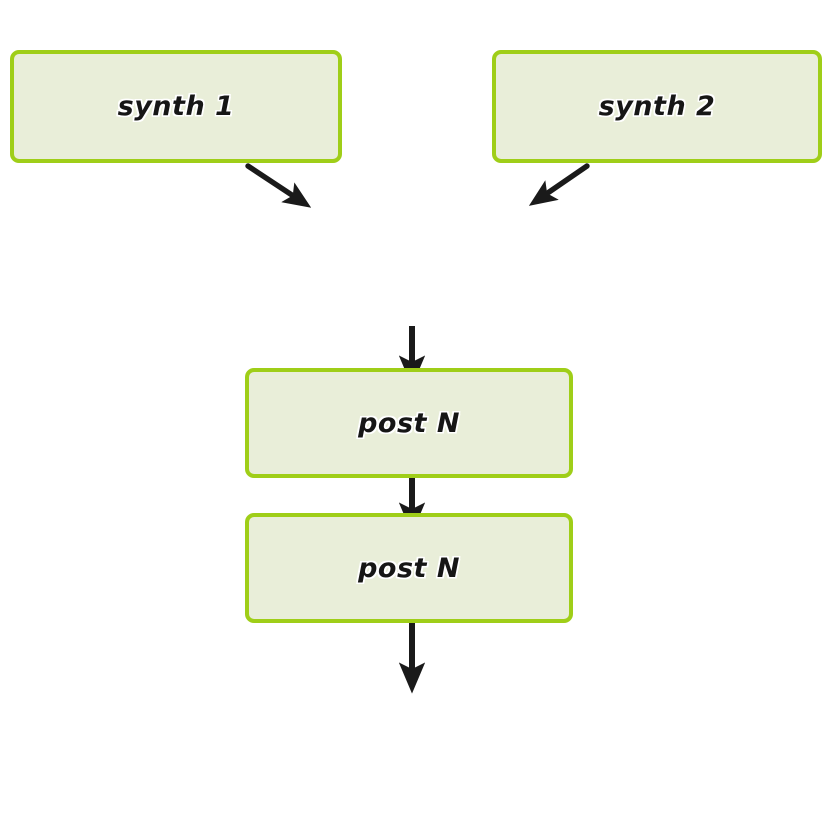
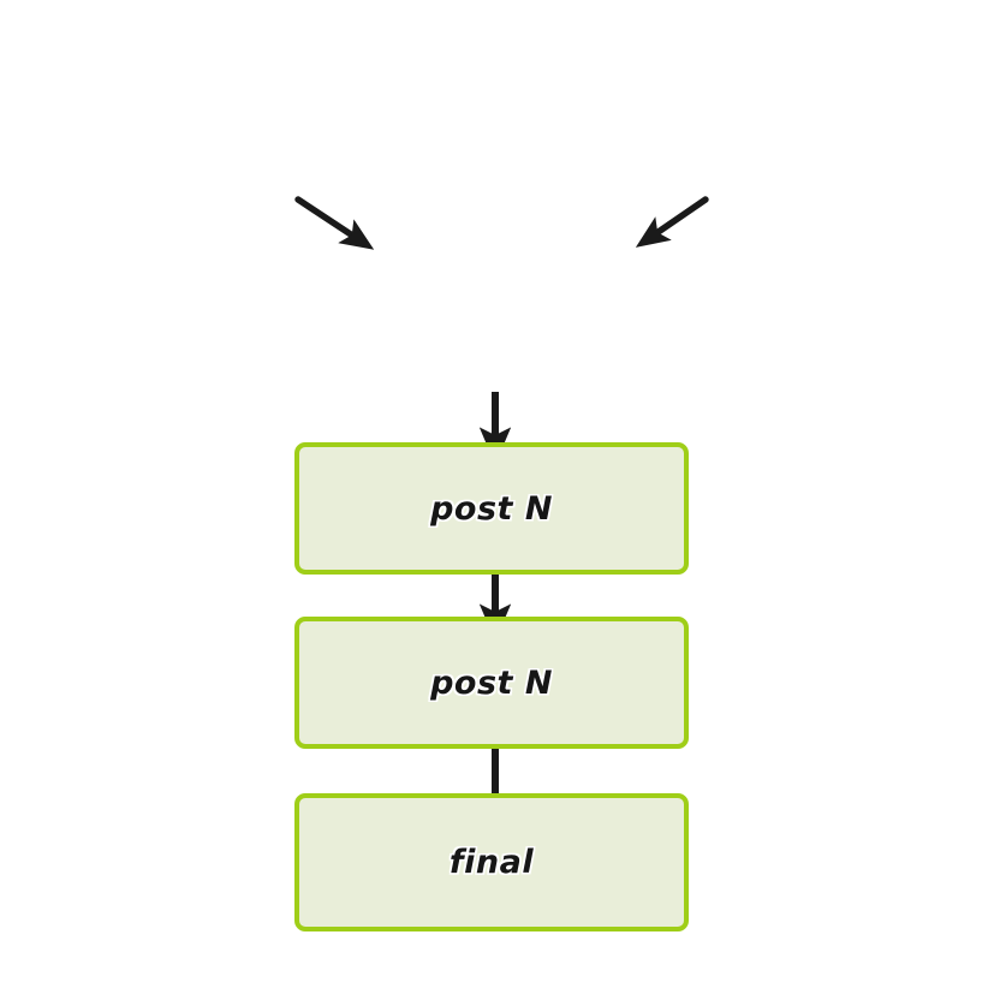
- synth 1
- synth 2
  post N
  post N
+ final
